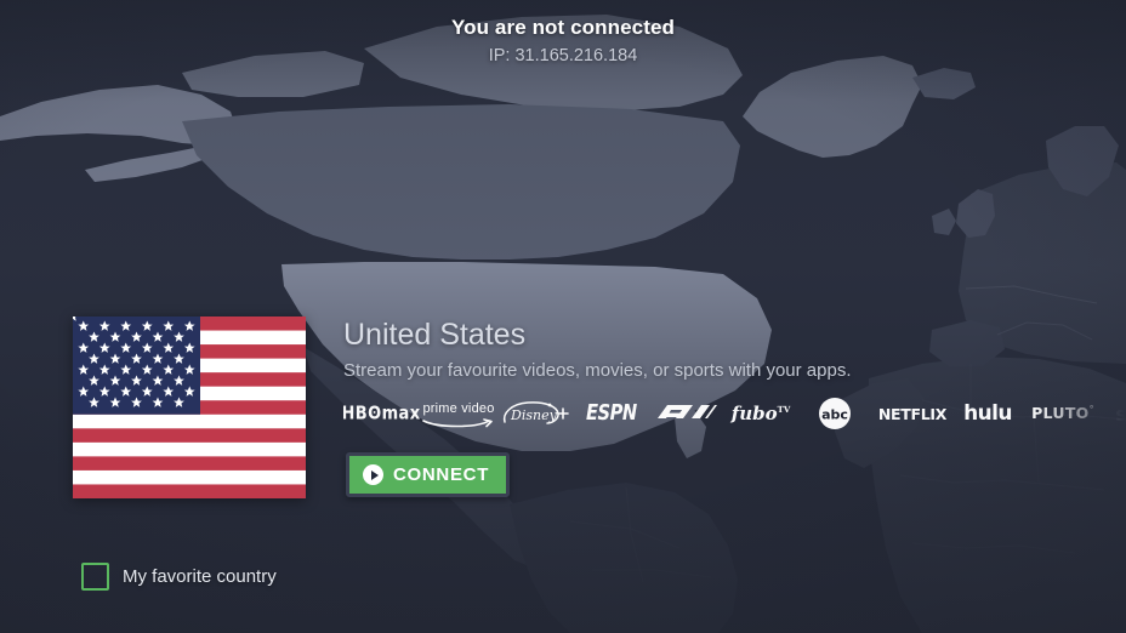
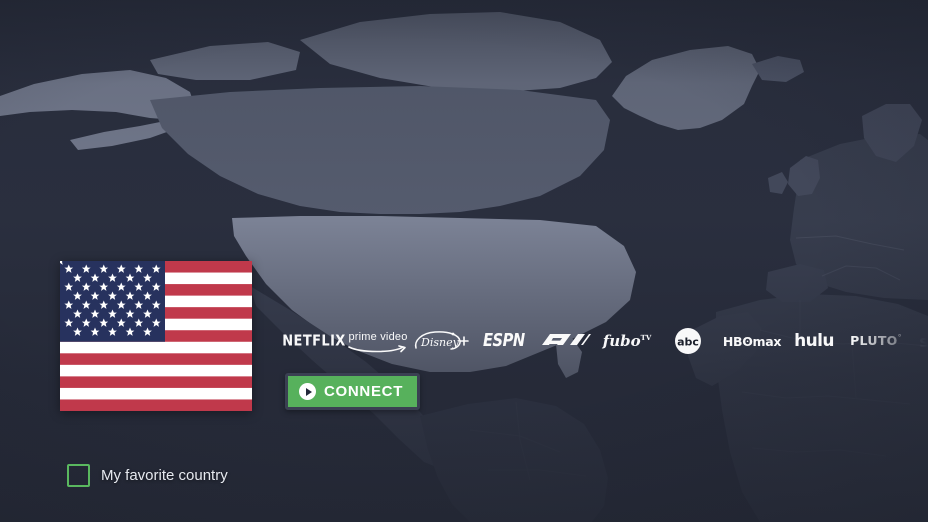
- You are not connected
- IP: 31.165.216.184
- United States
- Stream your favourite videos, movies, or sports with your apps.
- HBʘmax
+ NETFLIX
  prime video
  Disney
  ESPN
  fuboTV
  abc
- NETFLIX
+ HBʘmax
  hulu
  PLUTO°
  CONNECT
  My favorite country
